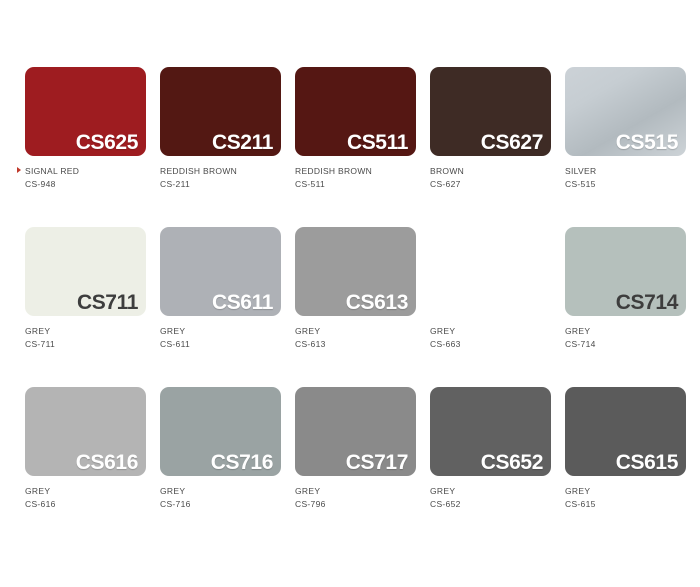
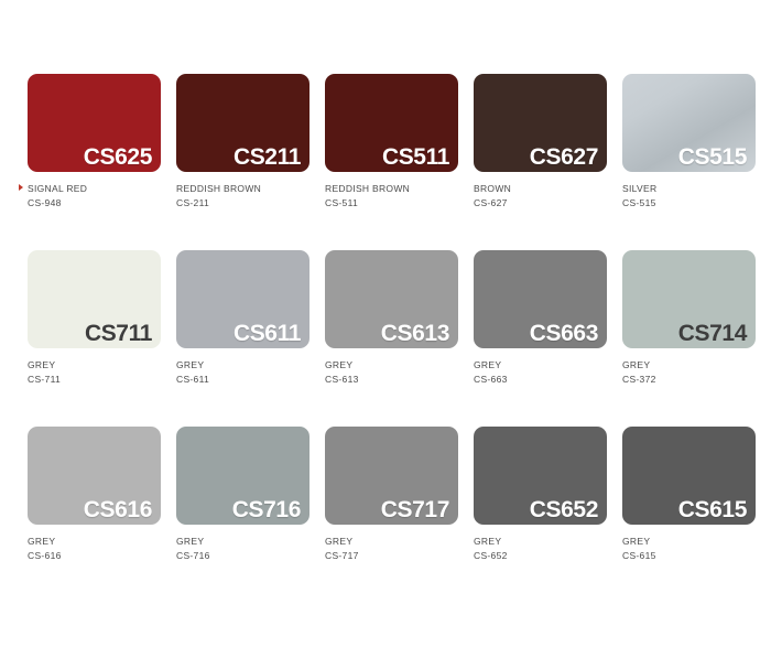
  CS625
  SIGNAL RED
  CS-948
  CS211
  REDDISH BROWN
  CS-211
  CS511
  REDDISH BROWN
  CS-511
  CS627
  BROWN
  CS-627
  CS515
  SILVER
  CS-515
  CS711
  GREY
  CS-711
  CS611
  GREY
  CS-611
  CS613
  GREY
  CS-613
+ CS663
  GREY
  CS-663
  CS714
  GREY
- CS-714
+ CS-372
  CS616
  GREY
  CS-616
  CS716
  GREY
  CS-716
  CS717
  GREY
- CS-796
+ CS-717
  CS652
  GREY
  CS-652
  CS615
  GREY
  CS-615
